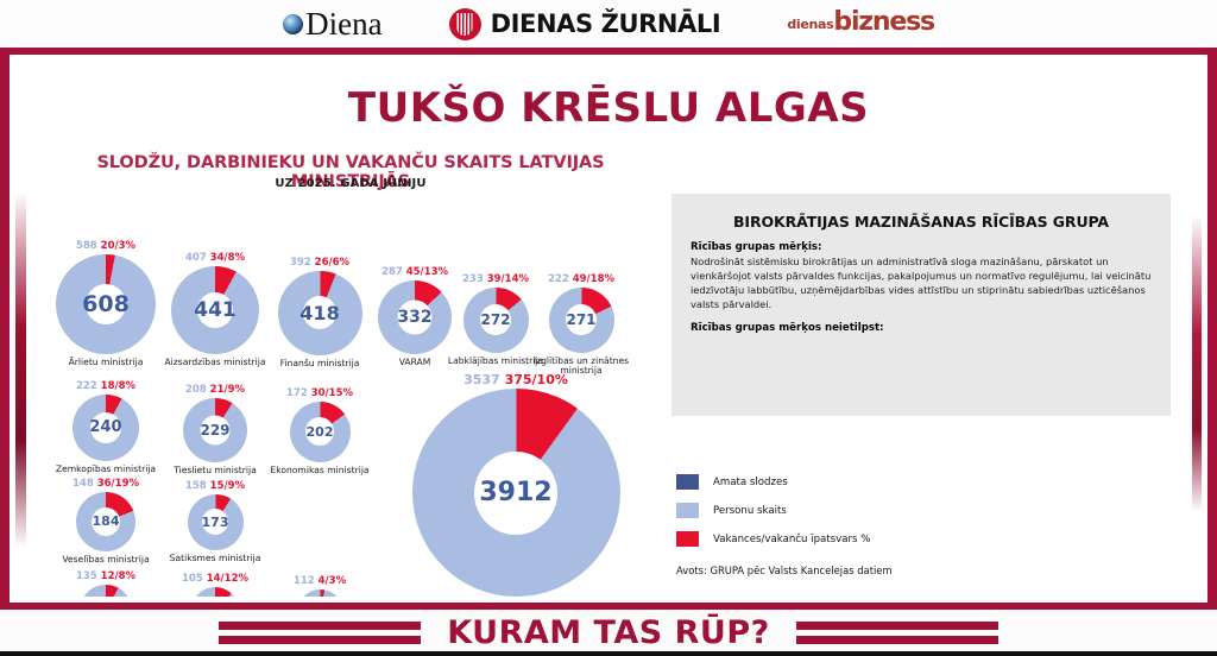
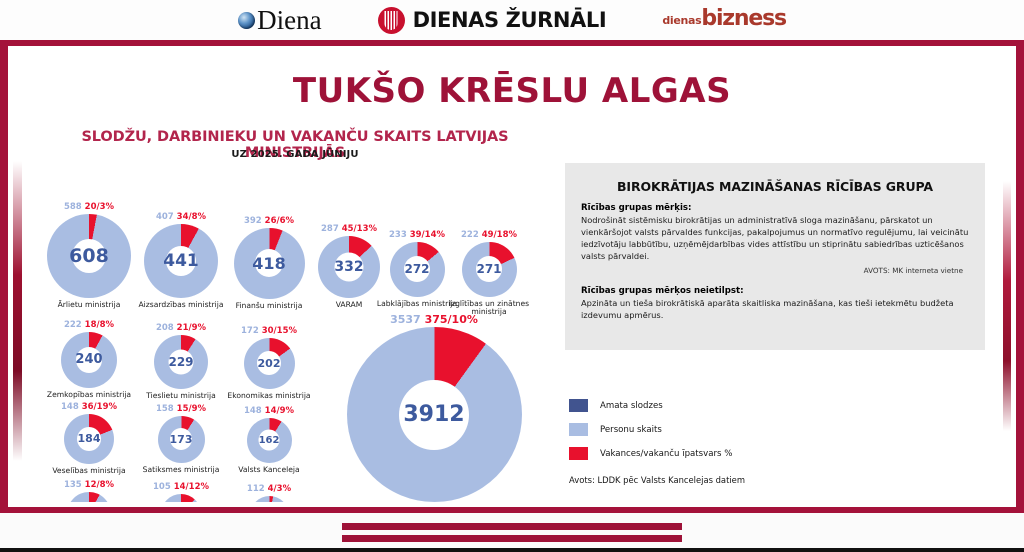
  Diena
  DIENAS ŽURNĀLI
  dienas
  bizness
  TUKŠO KRĒSLU ALGAS
  SLODŽU, DARBINIEKU UN VAKANČU SKAITS LATVIJAS MINISTRIJĀS
  UZ 2025. GADA JŪNIJU
  588 20/3%
  608
  Ārlietu ministrija
  407 34/8%
  441
  Aizsardzības ministrija
  392 26/6%
  418
  Finanšu ministrija
  287 45/13%
  332
  VARAM
  233 39/14%
  272
  Labklājības ministrija
  222 49/18%
  271
  Izglītības un zinātnes ministrija
  222 18/8%
  240
  Zemkopības ministrija
  208 21/9%
  229
  Tieslietu ministrija
  172 30/15%
  202
  Ekonomikas ministrija
  148 36/19%
  184
  Veselības ministrija
  158 15/9%
  173
  Satiksmes ministrija
+ 148 14/9%
+ 162
+ Valsts Kanceleja
  135 12/8%
  105 14/12%
  112 4/3%
  3537 375/10%
  3912
  BIROKRĀTIJAS MAZINĀŠANAS RĪCĪBAS GRUPA
  Rīcības grupas mērķis:
  Nodrošināt sistēmisku birokrātijas un administratīvā sloga mazināšanu, pārskatot un vienkāršojot valsts pārvaldes funkcijas, pakalpojumus un normatīvo regulējumu, lai veicinātu iedzīvotāju labbūtību, uzņēmējdarbības vides attīstību un stiprinātu sabiedrības uzticēšanos valsts pārvaldei.
+ AVOTS: MK interneta vietne
  Rīcības grupas mērķos neietilpst:
+ Apzināta un tieša birokrātiskā aparāta skaitliska mazināšana, kas tieši ietekmētu budžeta izdevumu apmērus.
  Amata slodzes
  Personu skaits
  Vakances/vakanču īpatsvars %
- Avots: GRUPA pēc Valsts Kancelejas datiem
+ Avots: LDDK pēc Valsts Kancelejas datiem
- KURAM TAS RŪP?
